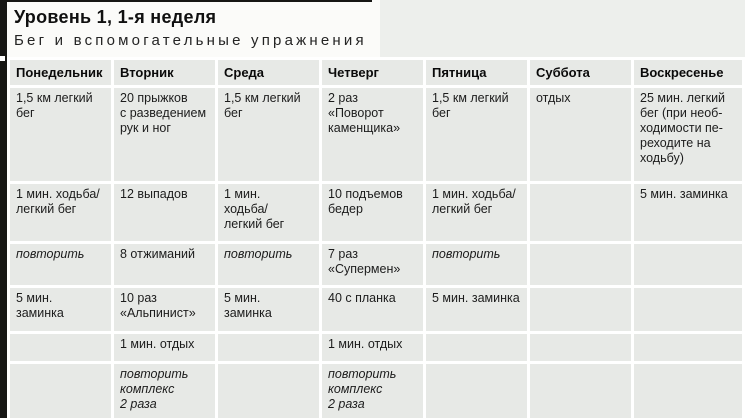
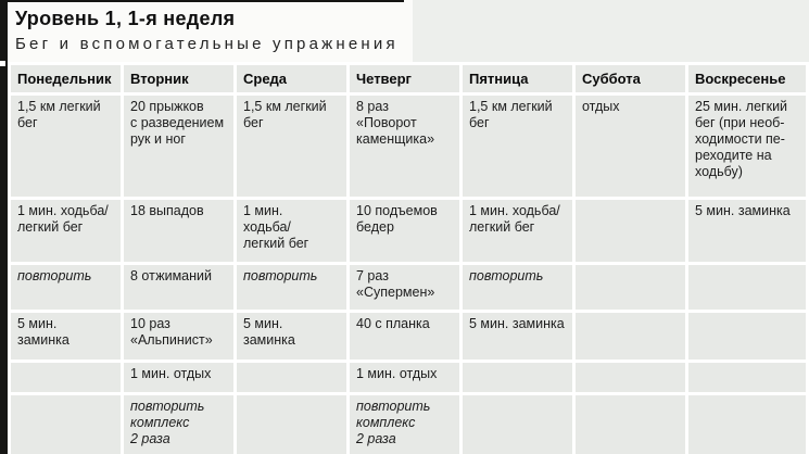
  Уровень 1, 1-я неделя
  Бег и вспомогательные упражнения
  Понедельник	Вторник	Среда	Четверг	Пятница	Суббота	Воскресенье
- 1,5 км легкий бег	20 прыжков с разведением рук и ног	1,5 км легкий бег	2 раз «Поворот каменщика»	1,5 км легкий бег	отдых	25 мин. легкий бег (при необ- ходимости пе- реходите на ходьбу)
+ 1,5 км легкий бег	20 прыжков с разведением рук и ног	1,5 км легкий бег	8 раз «Поворот каменщика»	1,5 км легкий бег	отдых	25 мин. легкий бег (при необ- ходимости пе- реходите на ходьбу)
- 1 мин. ходьба/ легкий бег	12 выпадов	1 мин. ходьба/ легкий бег	10 подъемов бедер	1 мин. ходьба/ легкий бег		5 мин. заминка
+ 1 мин. ходьба/ легкий бег	18 выпадов	1 мин. ходьба/ легкий бег	10 подъемов бедер	1 мин. ходьба/ легкий бег		5 мин. заминка
  повторить	8 отжиманий	повторить	7 раз «Супермен»	повторить
  5 мин. заминка	10 раз «Альпинист»	5 мин. заминка	40 с планка	5 мин. заминка
  	1 мин. отдых		1 мин. отдых
  	повторить комплекс 2 раза		повторить комплекс 2 раза
